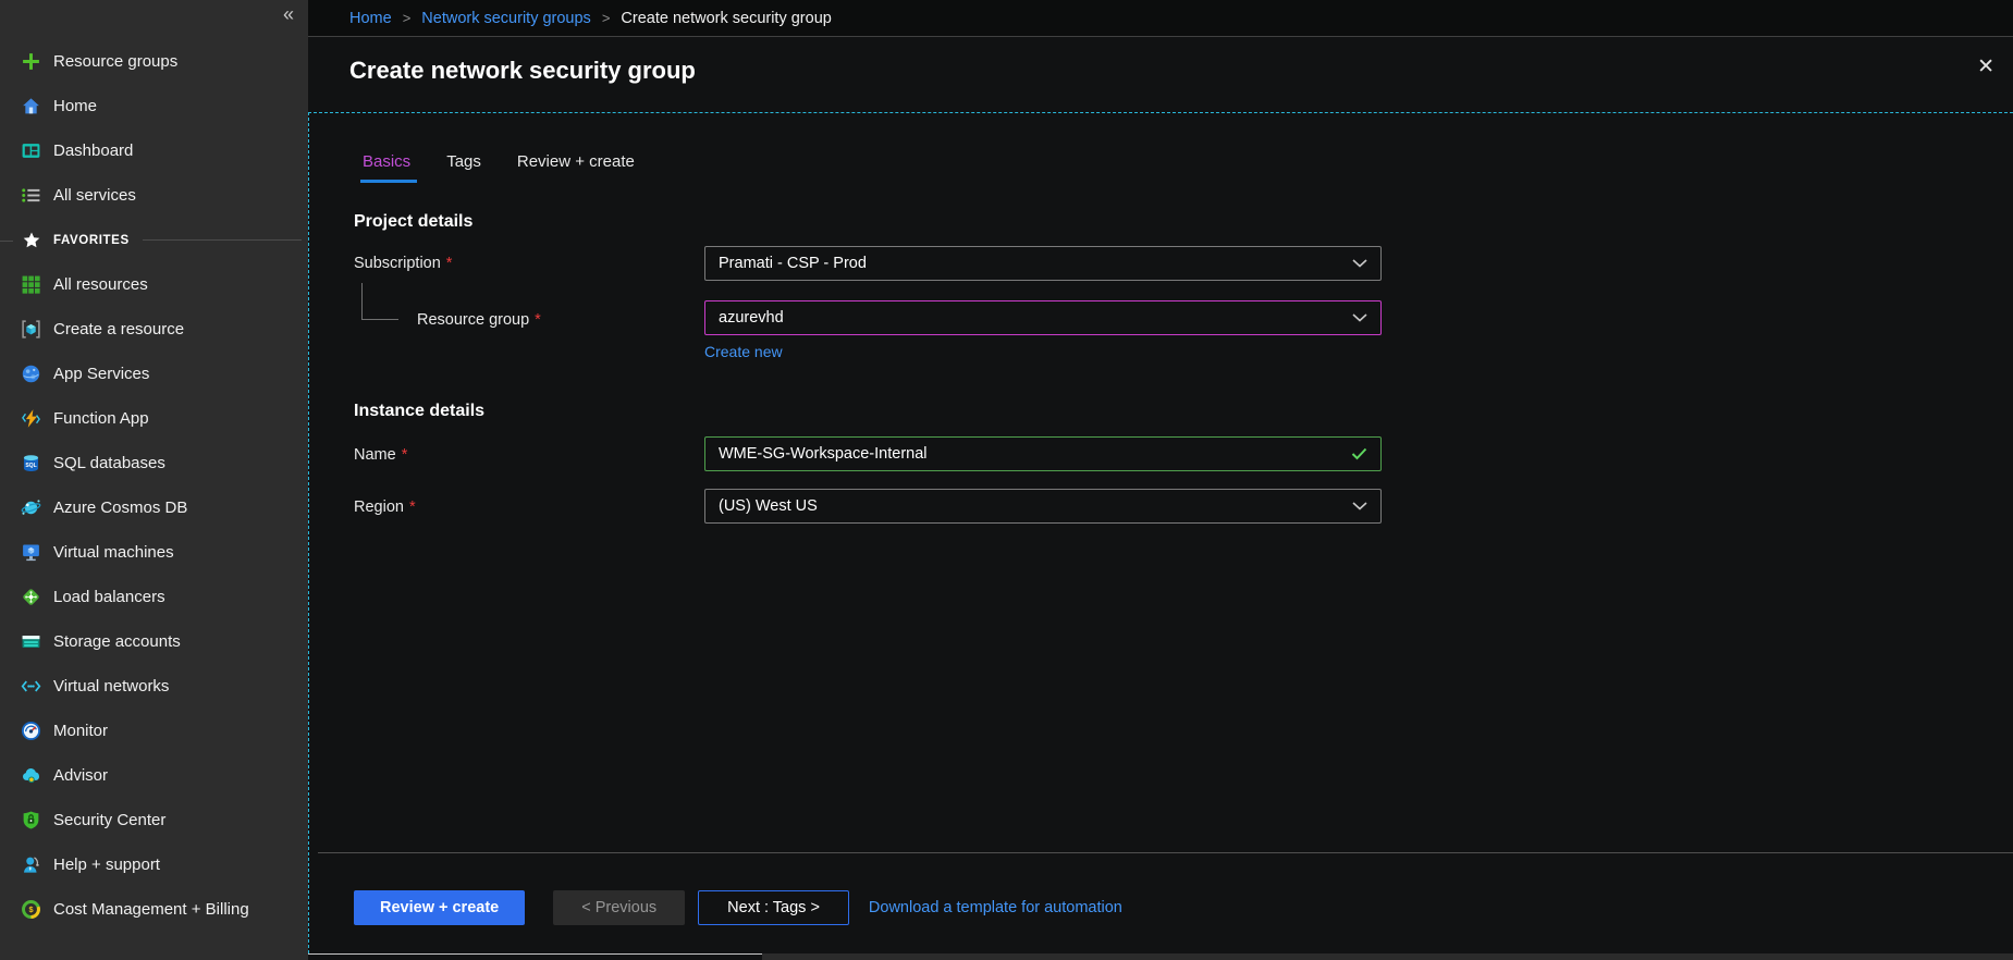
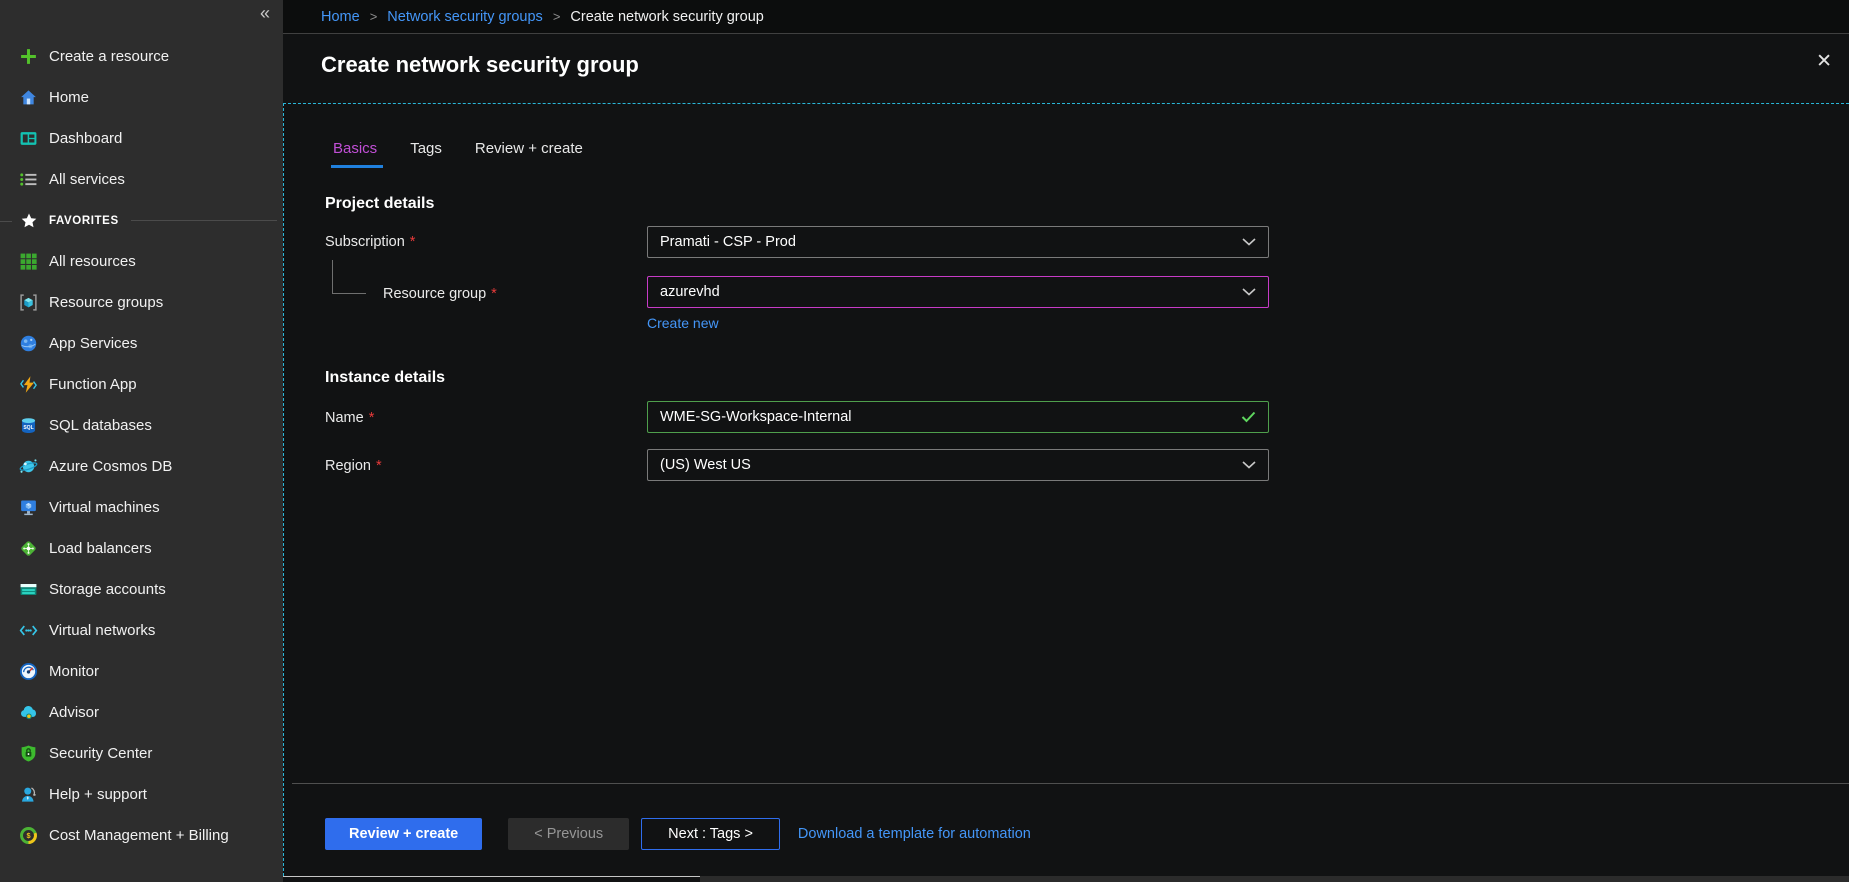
  «
- Resource groups
+ Create a resource
  Home
  Dashboard
  All services
  FAVORITES
  All resources
- Create a resource
+ Resource groups
  App Services
  Function App
  SQL databases
  Azure Cosmos DB
  Virtual machines
  Load balancers
  Storage accounts
  Virtual networks
  Monitor
  Advisor
  Security Center
  Help + support
  $
  Cost Management + Billing
  Home
  >
  Network security groups
  >
  Create network security group
  Create network security group
  ✕
  Basics
  Tags
  Review + create
  Project details
  Subscription *
  Pramati - CSP - Prod
  Resource group *
  azurevhd
  Create new
  Instance details
  Name *
  WME-SG-Workspace-Internal
  Region *
  (US) West US
  Review + create
  < Previous
  Next : Tags >
  Download a template for automation
